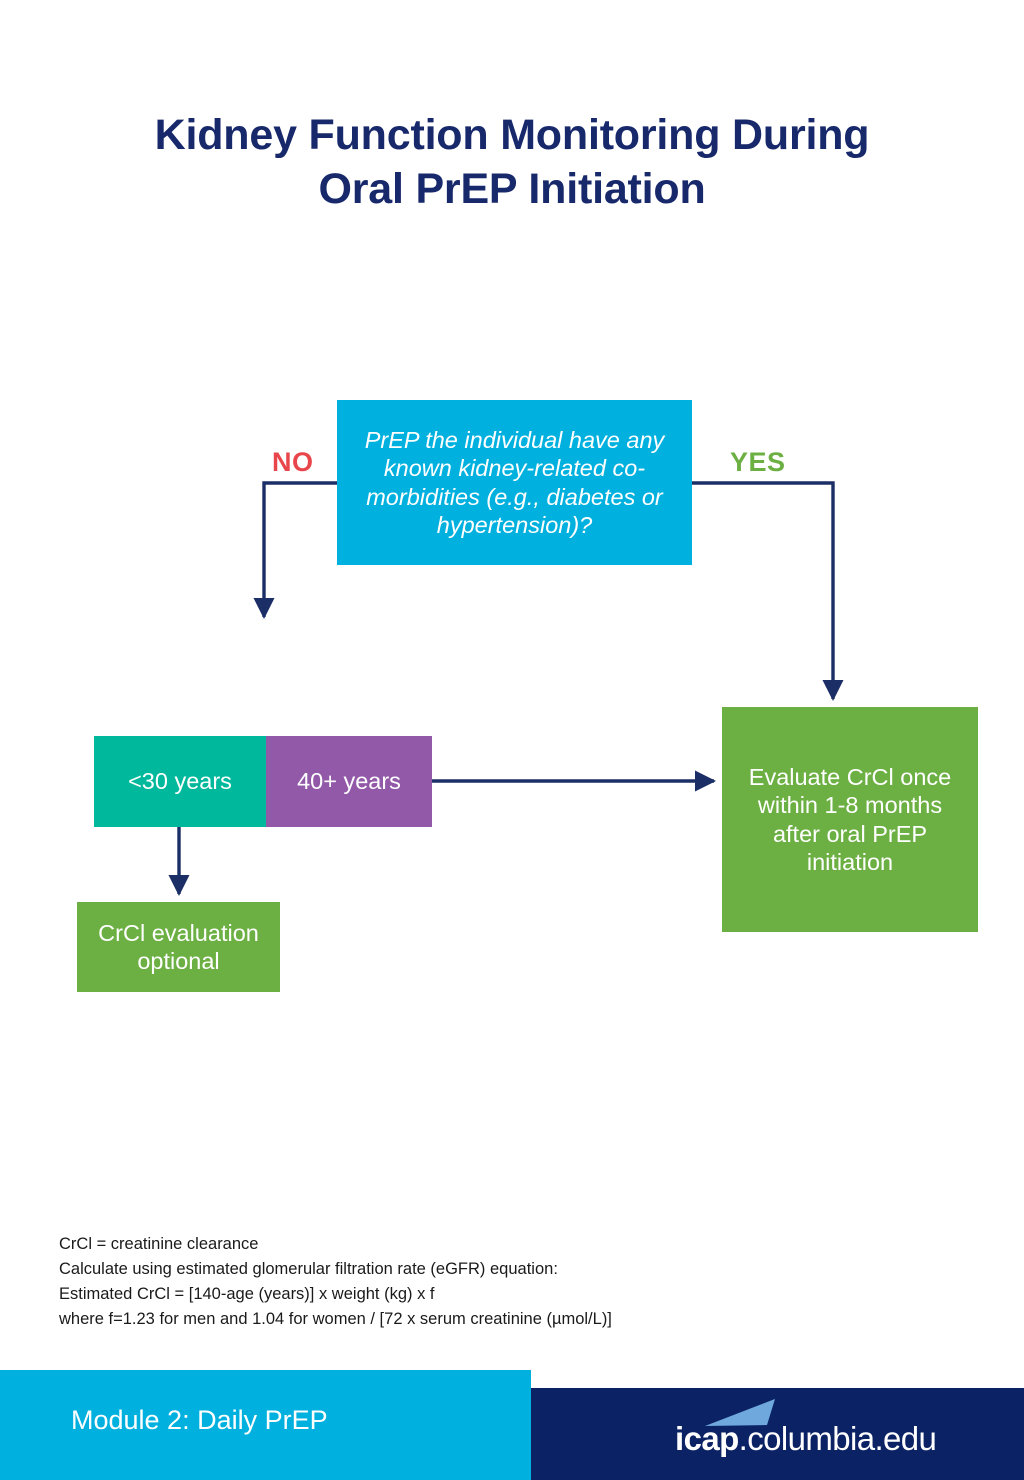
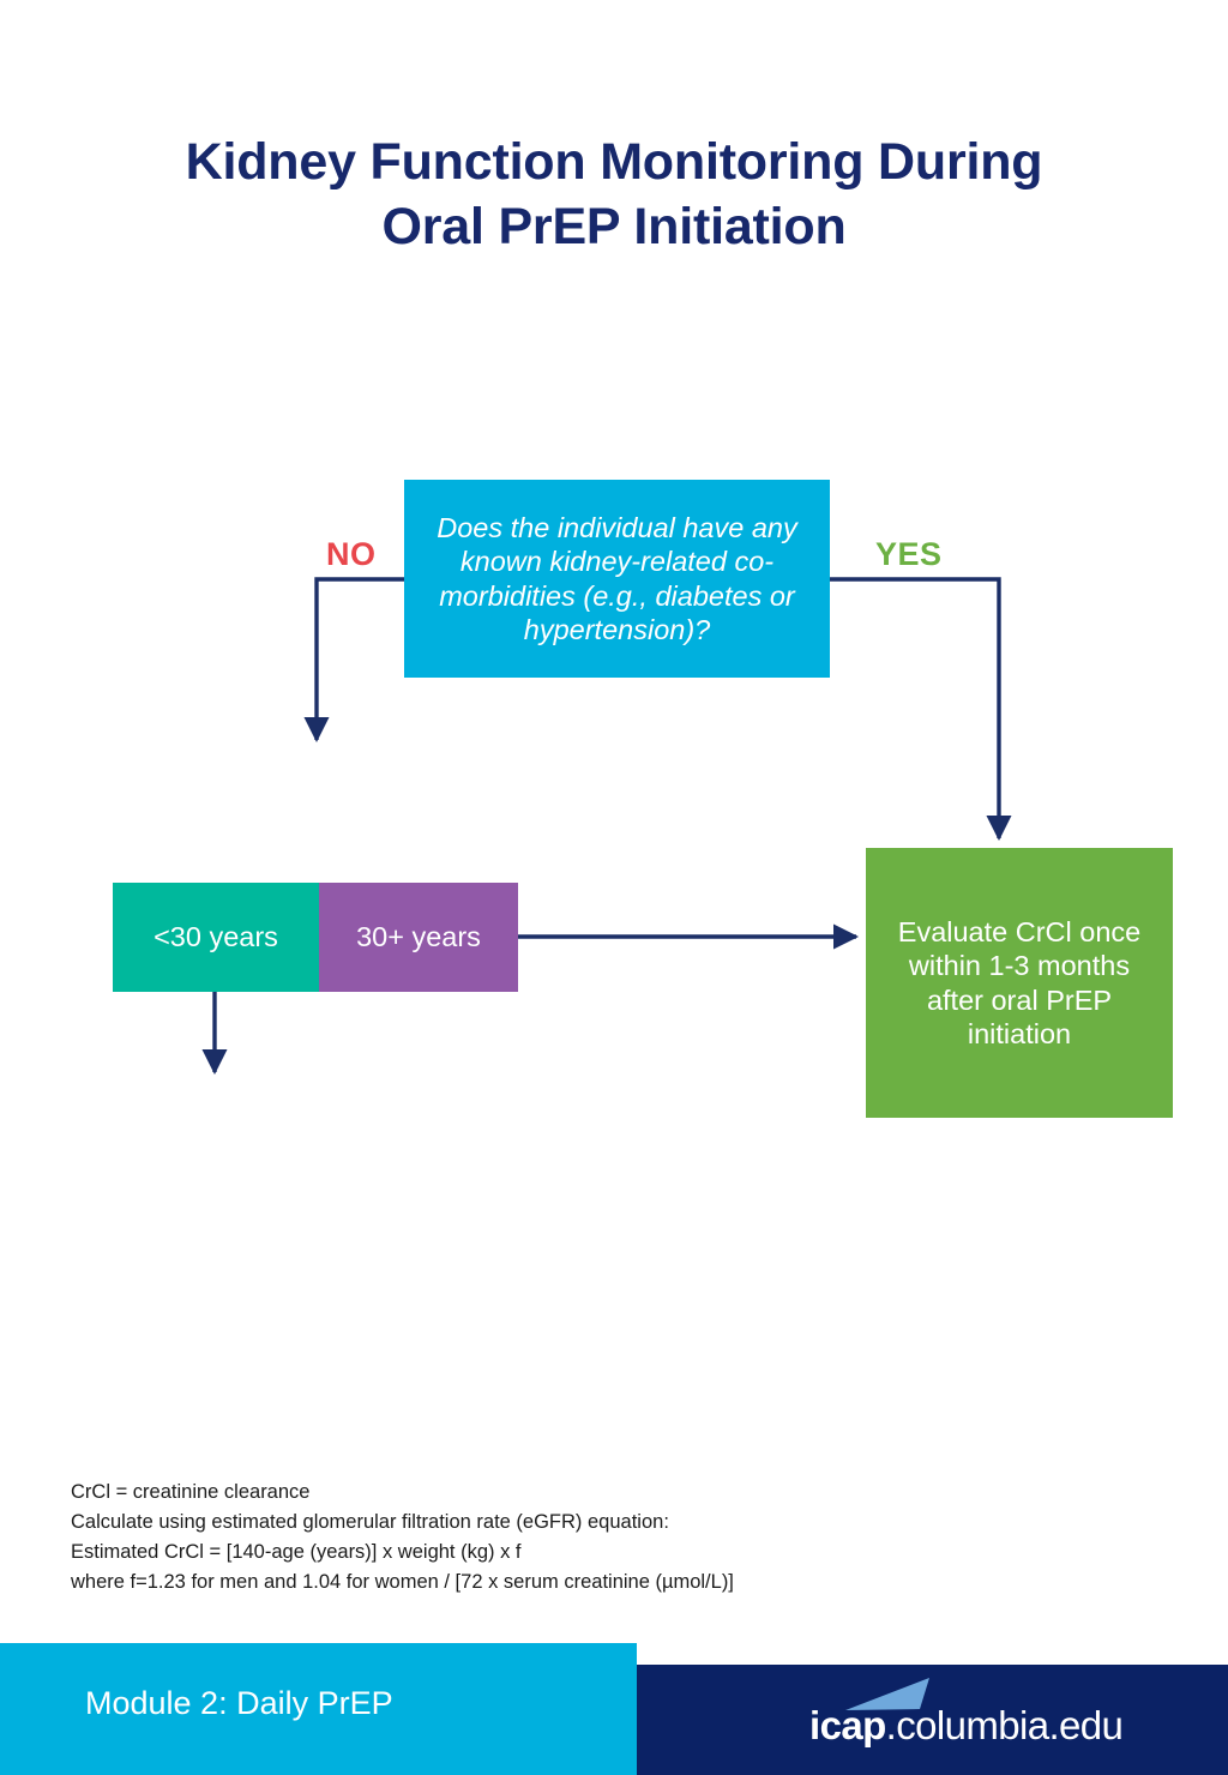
  Kidney Function Monitoring During
  Oral PrEP Initiation
- PrEP the individual have any known kidney-related co-morbidities (e.g., diabetes or hypertension)?
+ Does the individual have any known kidney-related co-morbidities (e.g., diabetes or hypertension)?
  NO
  YES
  <30 years
- 40+ years
+ 30+ years
- Evaluate CrCl once within 1-8 months after oral PrEP initiation
+ Evaluate CrCl once within 1-3 months after oral PrEP initiation
- CrCl evaluation optional
  CrCl = creatinine clearance
  Calculate using estimated glomerular filtration rate (eGFR) equation:
  Estimated CrCl = [140-age (years)] x weight (kg) x f
  where f=1.23 for men and 1.04 for women / [72 x serum creatinine (µmol/L)]
  Module 2: Daily PrEP
  icap.columbia.edu
